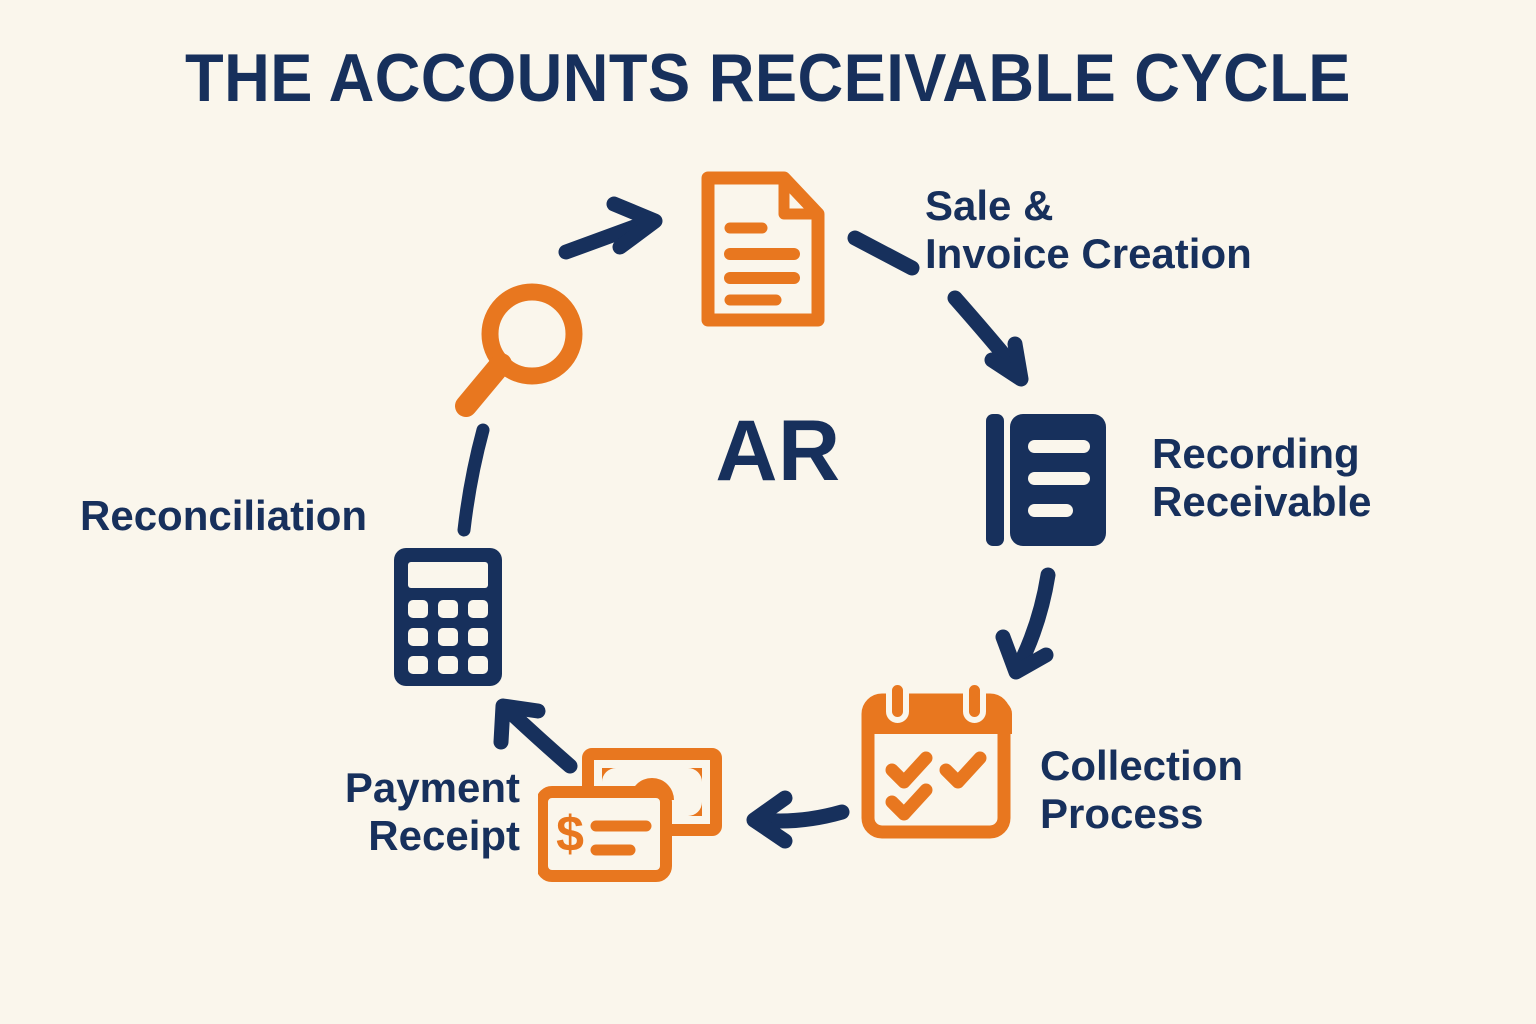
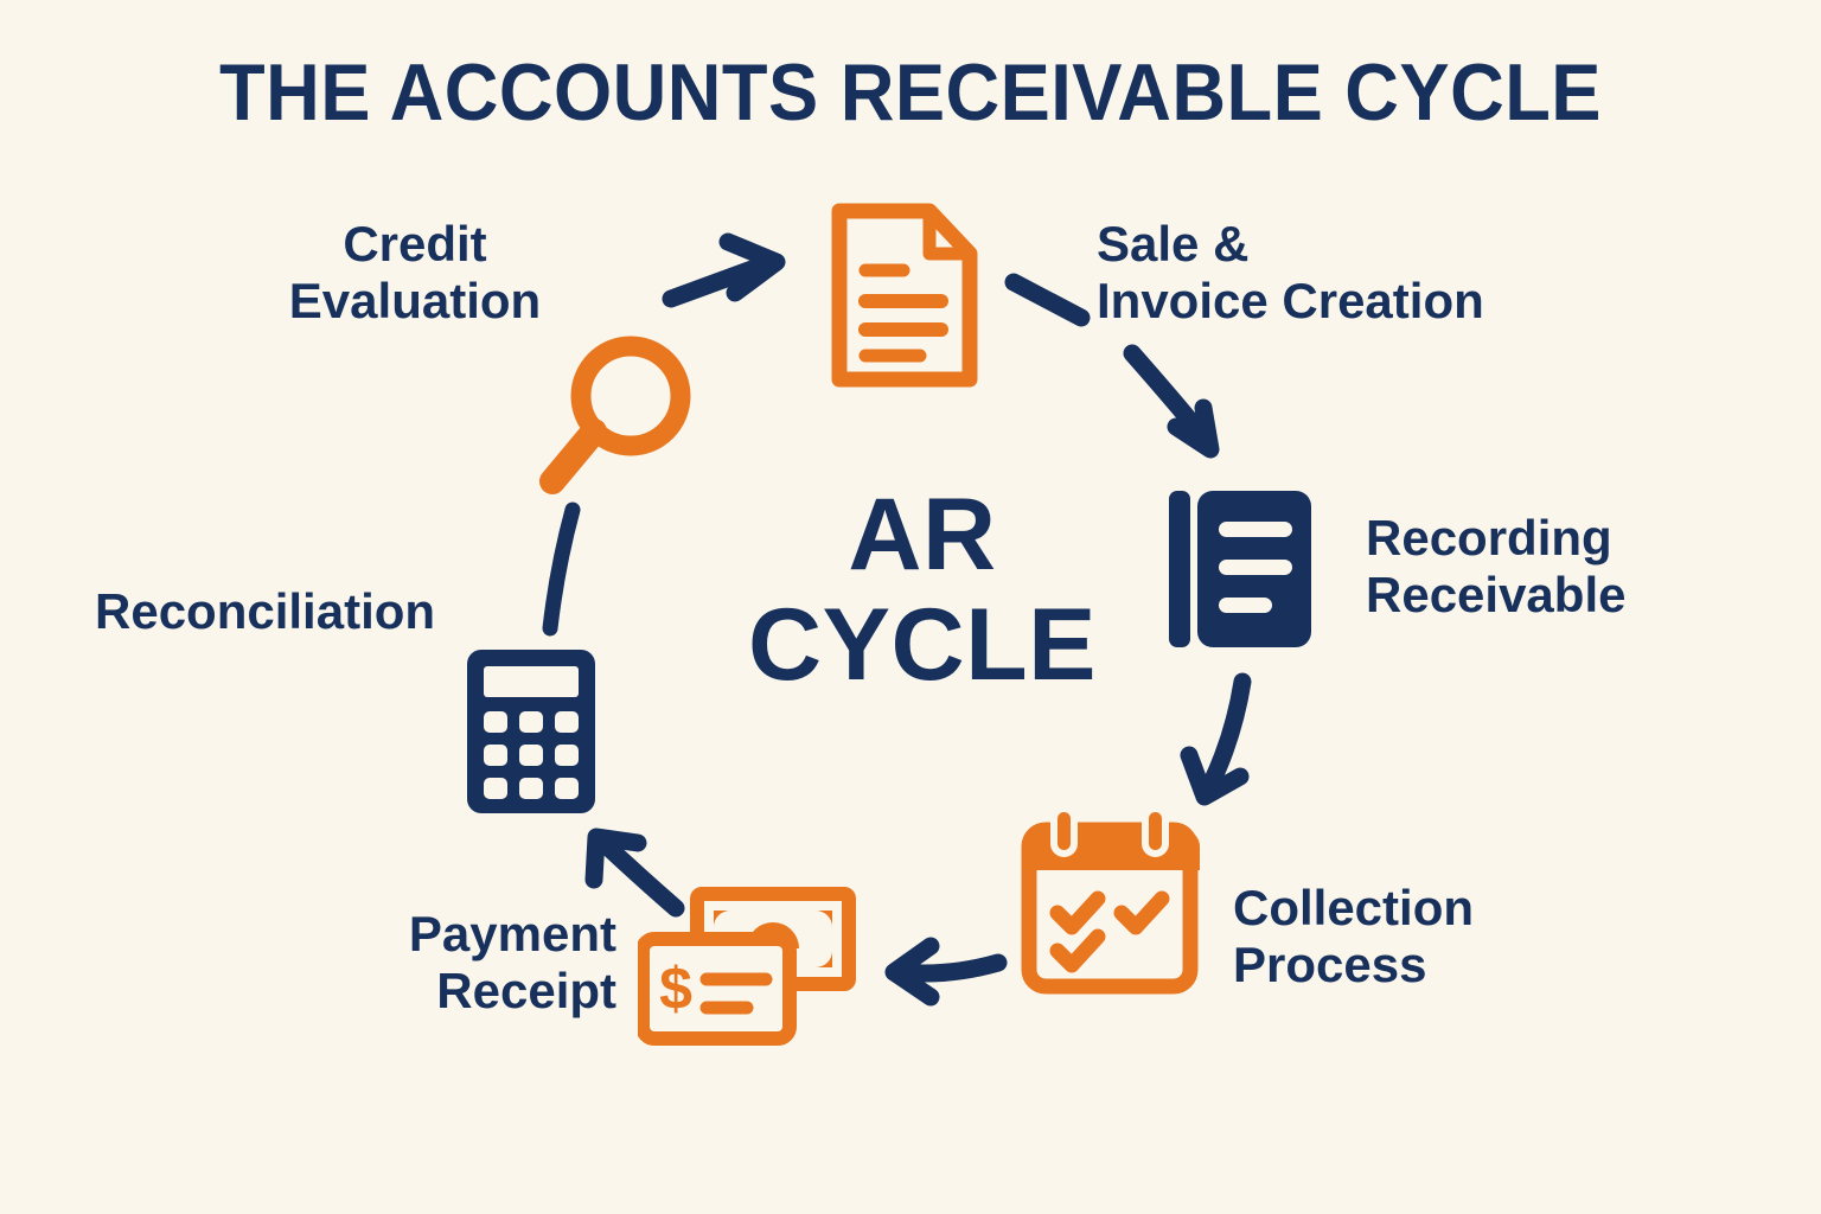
  THE ACCOUNTS RECEIVABLE CYCLE
  AR
+ CYCLE
+ Credit
+ Evaluation
  Sale &
  Invoice Creation
  Recording
  Receivable
  Collection
  Process
  Payment
  Receipt
  $
  Reconciliation
